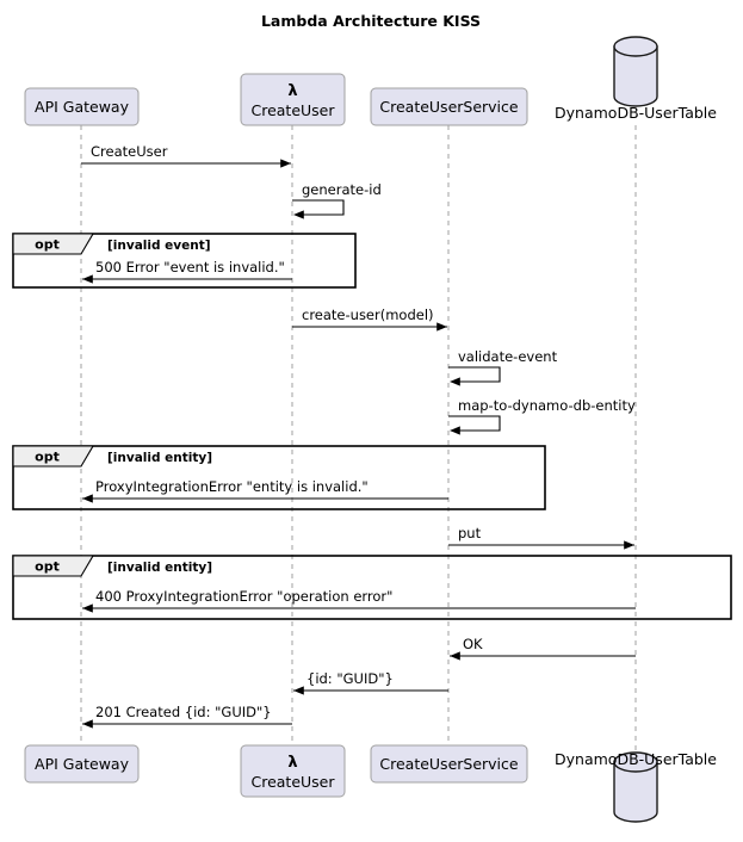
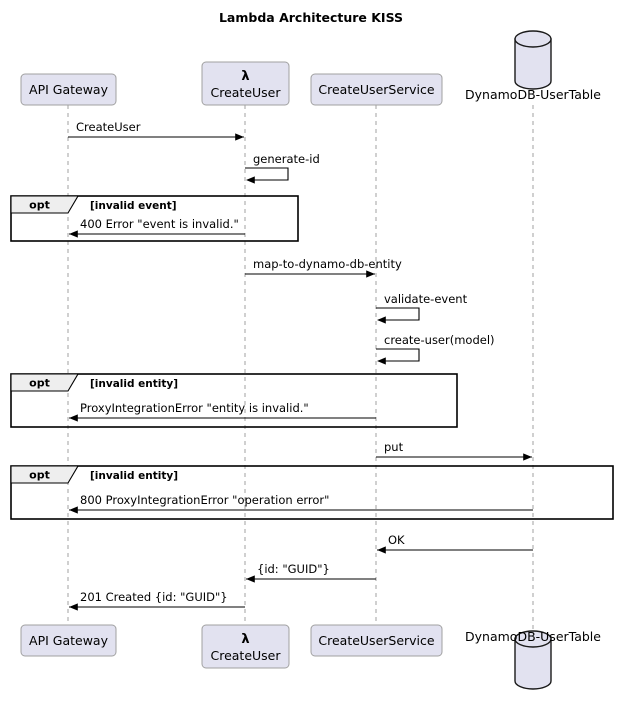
  Lambda Architecture KISS
  opt
  [invalid event]
  opt
  [invalid entity]
  opt
  [invalid entity]
  CreateUser
  generate-id
- 500 Error "event is invalid."
+ 400 Error "event is invalid."
- create-user(model)
+ map-to-dynamo-db-entity
  validate-event
- map-to-dynamo-db-entity
+ create-user(model)
  ProxyIntegrationError "entity is invalid."
  put
- 400 ProxyIntegrationError "operation error"
+ 800 ProxyIntegrationError "operation error"
  OK
  {id: "GUID"}
  201 Created {id: "GUID"}
  API Gateway
  API Gateway
  λ
  CreateUser
  λ
  CreateUser
  CreateUserService
  CreateUserService
  DynamoDB-UserTable
  DynamoDB-UserTable
